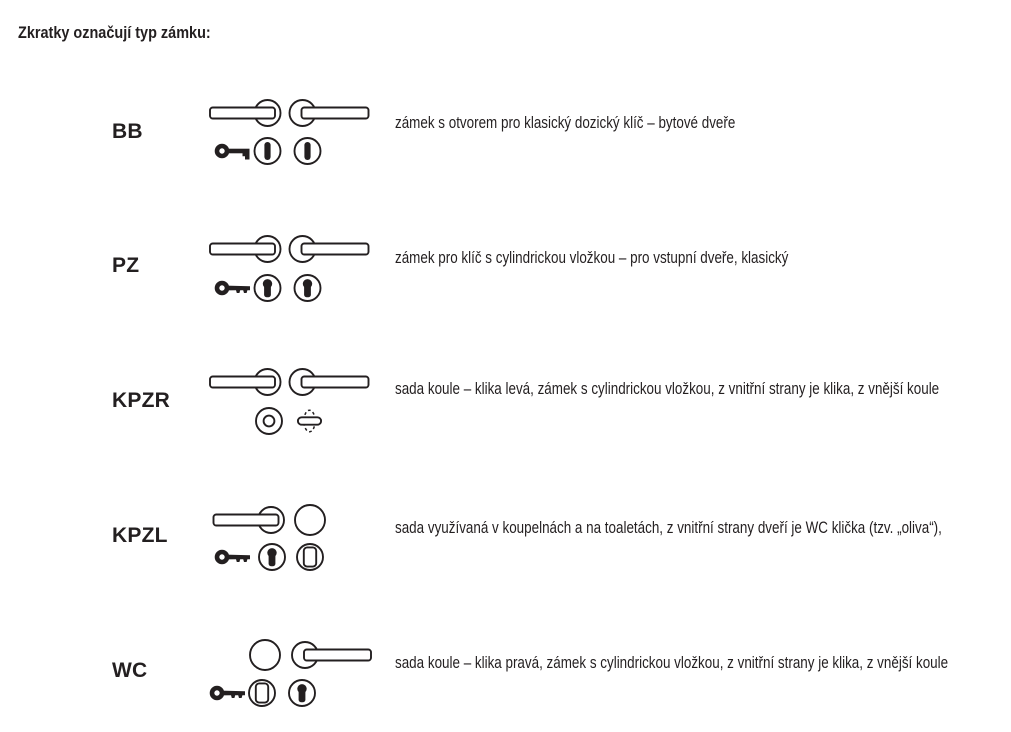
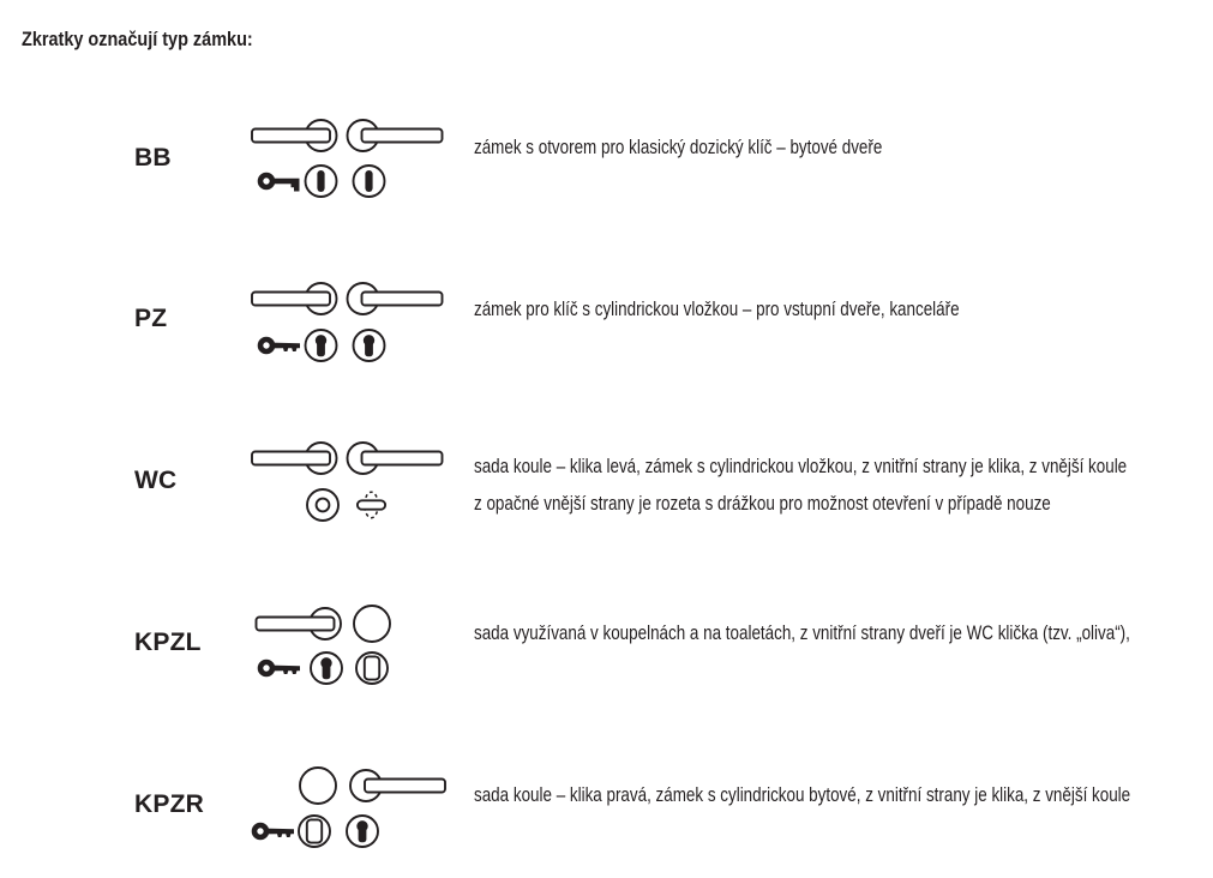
  Zkratky označují typ zámku:
  BB
  zámek s otvorem pro klasický dozický klíč – bytové dveře
  PZ
- zámek pro klíč s cylindrickou vložkou – pro vstupní dveře, klasický
+ zámek pro klíč s cylindrickou vložkou – pro vstupní dveře, kanceláře
- KPZR
+ WC
  sada koule – klika levá, zámek s cylindrickou vložkou, z vnitřní strany je klika, z vnější koule
+ z opačné vnější strany je rozeta s drážkou pro možnost otevření v případě nouze
  KPZL
  sada využívaná v koupelnách a na toaletách, z vnitřní strany dveří je WC klička (tzv. „oliva“),
- WC
+ KPZR
- sada koule – klika pravá, zámek s cylindrickou vložkou, z vnitřní strany je klika, z vnější koule
+ sada koule – klika pravá, zámek s cylindrickou bytové, z vnitřní strany je klika, z vnější koule
